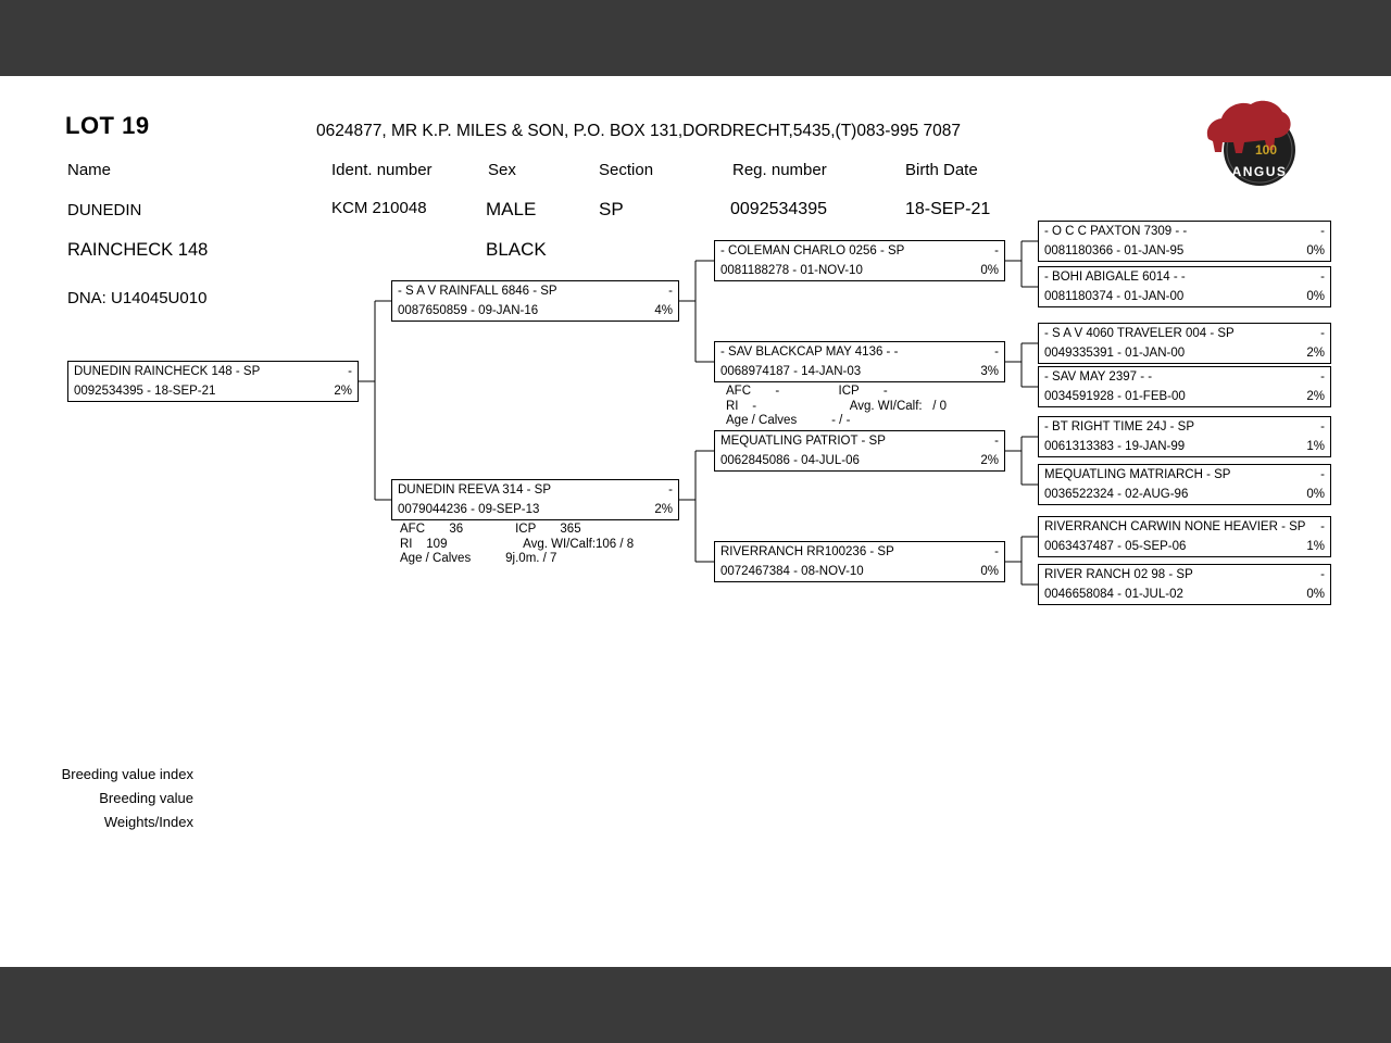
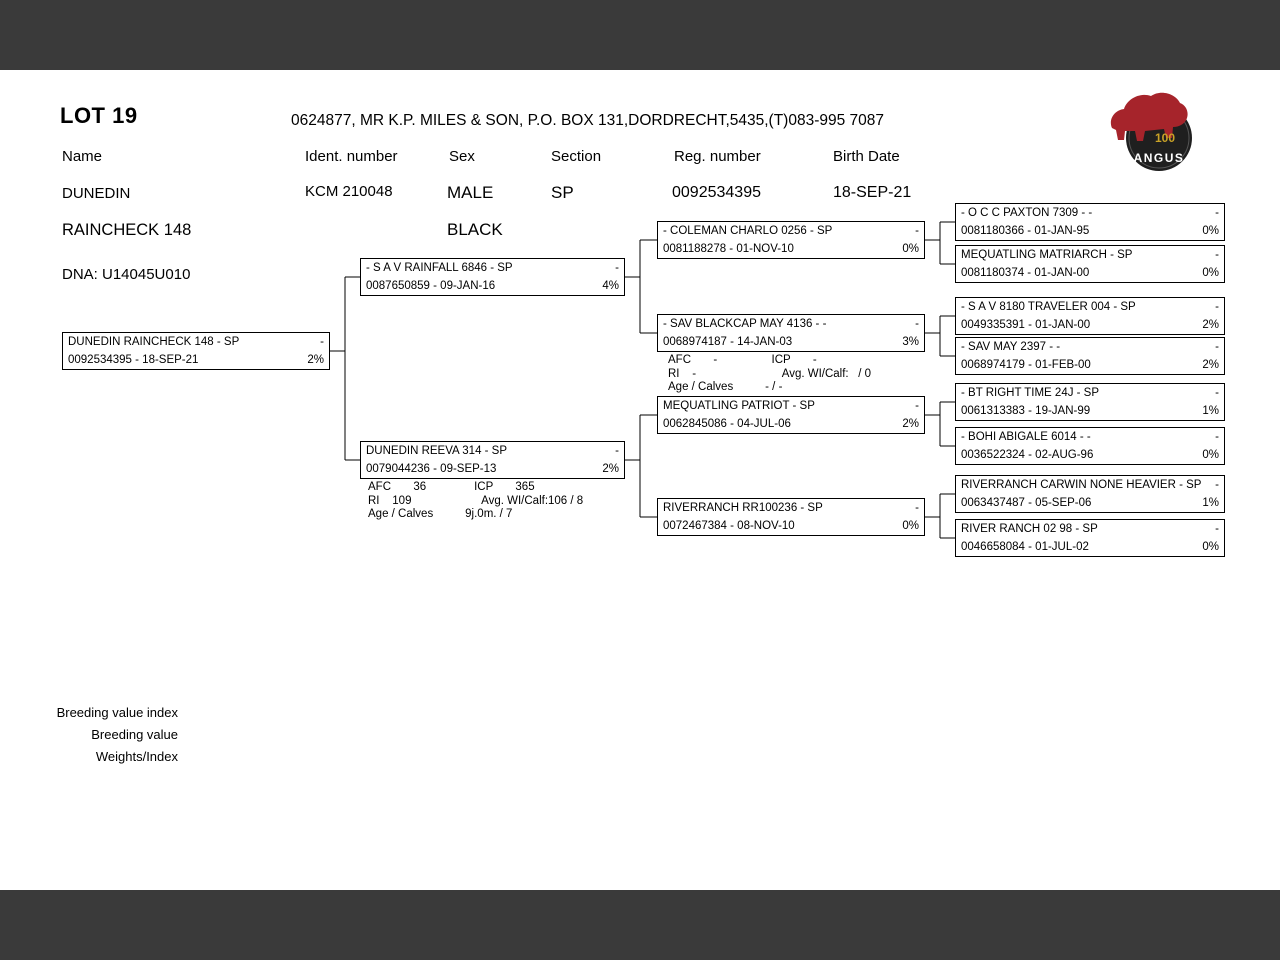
  LOT 19
  0624877, MR K.P. MILES & SON, P.O. BOX 131,DORDRECHT,5435,(T)083-995 7087
  Name
  Ident. number
  Sex
  Section
  Reg. number
  Birth Date
  DUNEDIN
  KCM 210048
  MALE
  SP
  0092534395
  18-SEP-21
  RAINCHECK 148
  BLACK
  DNA: U14045U010
  100
  ANGUS
  DUNEDIN RAINCHECK 148 - SP
  -
  0092534395 - 18-SEP-21
  2%
  - S A V RAINFALL 6846 - SP
  -
  0087650859 - 09-JAN-16
  4%
  DUNEDIN REEVA 314 - SP
  -
  0079044236 - 09-SEP-13
  2%
  AFC 36 ICP 365
  RI 109 Avg. WI/Calf:106 / 8
  Age / Calves 9j.0m. / 7
  - COLEMAN CHARLO 0256 - SP
  -
  0081188278 - 01-NOV-10
  0%
  - SAV BLACKCAP MAY 4136 - -
  -
  0068974187 - 14-JAN-03
  3%
  AFC - ICP -
  RI - Avg. WI/Calf: / 0
  Age / Calves - / -
  MEQUATLING PATRIOT - SP
  -
  0062845086 - 04-JUL-06
  2%
  RIVERRANCH RR100236 - SP
  -
  0072467384 - 08-NOV-10
  0%
  - O C C PAXTON 7309 - -
  -
  0081180366 - 01-JAN-95
  0%
- - BOHI ABIGALE 6014 - -
+ MEQUATLING MATRIARCH - SP
  -
  0081180374 - 01-JAN-00
  0%
- - S A V 4060 TRAVELER 004 - SP
+ - S A V 8180 TRAVELER 004 - SP
  -
  0049335391 - 01-JAN-00
  2%
  - SAV MAY 2397 - -
  -
- 0034591928 - 01-FEB-00
+ 0068974179 - 01-FEB-00
  2%
  - BT RIGHT TIME 24J - SP
  -
  0061313383 - 19-JAN-99
  1%
- MEQUATLING MATRIARCH - SP
+ - BOHI ABIGALE 6014 - -
  -
  0036522324 - 02-AUG-96
  0%
  RIVERRANCH CARWIN NONE HEAVIER - SP
  -
  0063437487 - 05-SEP-06
  1%
  RIVER RANCH 02 98 - SP
  -
  0046658084 - 01-JUL-02
  0%
  Breeding value index
  Breeding value
  Weights/Index
